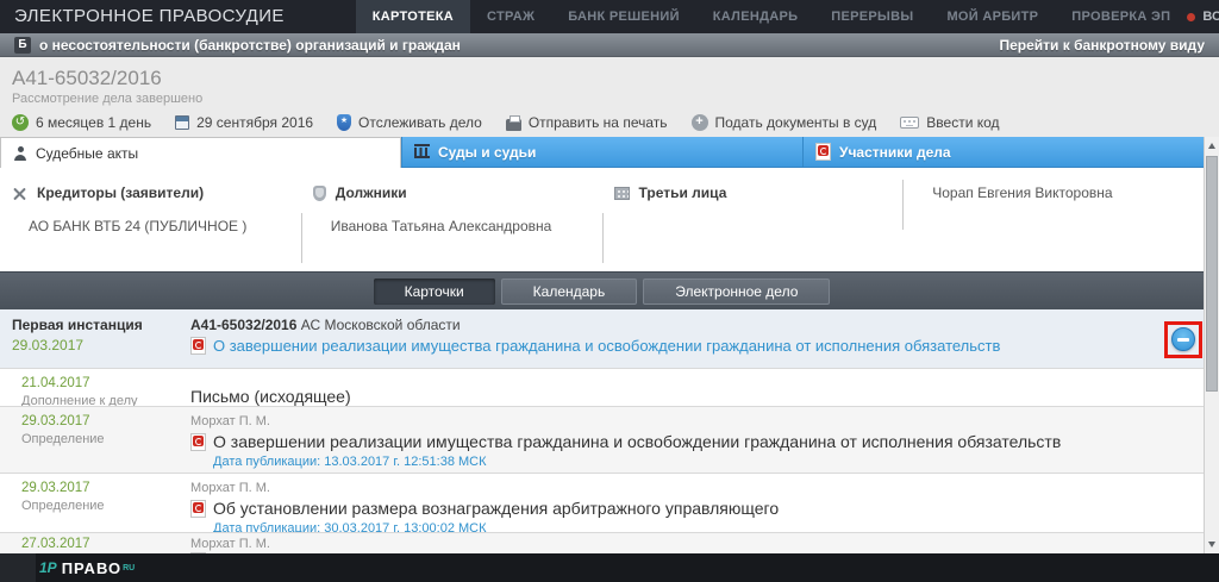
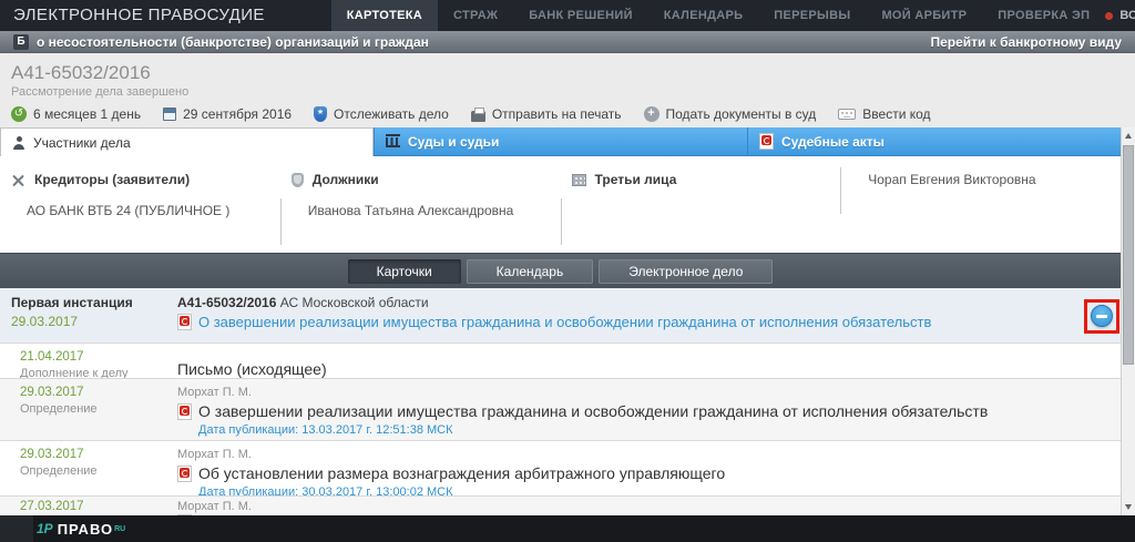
  ЭЛЕКТРОННОЕ ПРАВОСУДИЕ
  КАРТОТЕКА
  СТРАЖ
  БАНК РЕШЕНИЙ
  КАЛЕНДАРЬ
  ПЕРЕРЫВЫ
  МОЙ АРБИТР
  ПРОВЕРКА ЭП
  Б
  о несостоятельности (банкротстве) организаций и граждан
  Перейти к банкротному виду
  А41-65032/2016
  Рассмотрение дела завершено
  6 месяцев 1 день
  29 сентября 2016
  Отслеживать дело
  Отправить на печать
  Подать документы в суд
  Ввести код
- Судебные акты
+ Участники дела
  Суды и судьи
- Участники дела
+ Судебные акты
  Кредиторы (заявители)
  АО БАНК ВТБ 24 (ПУБЛИЧНОЕ )
  Должники
  Иванова Татьяна Александровна
  Третьи лица
  Чорап Евгения Викторовна
  Карточки
  Календарь
  Электронное дело
  Первая инстанция
  29.03.2017
  А41-65032/2016 АС Московской области
  О завершении реализации имущества гражданина и освобождении гражданина от исполнения обязательств
  21.04.2017
  Дополнение к делу
  Письмо (исходящее)
  29.03.2017
  Определение
  Морхат П. М.
  О завершении реализации имущества гражданина и освобождении гражданина от исполнения обязательств
  Дата публикации: 13.03.2017 г. 12:51:38 МСК
  29.03.2017
  Определение
  Морхат П. М.
  Об установлении размера вознаграждения арбитражного управляющего
  Дата публикации: 30.03.2017 г. 13:00:02 МСК
  27.03.2017
  Морхат П. М.
  1Р
  ПРАВО
